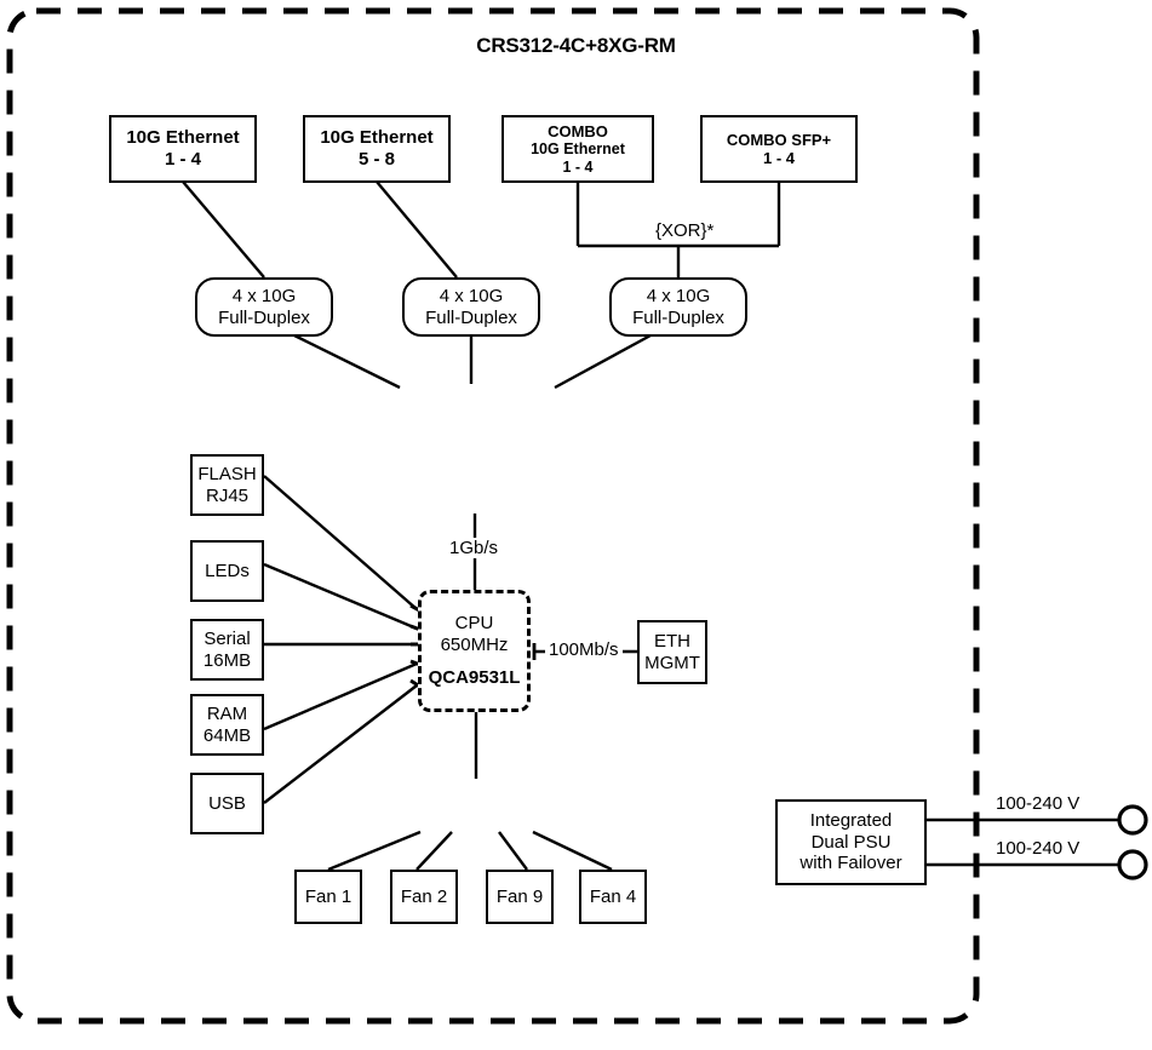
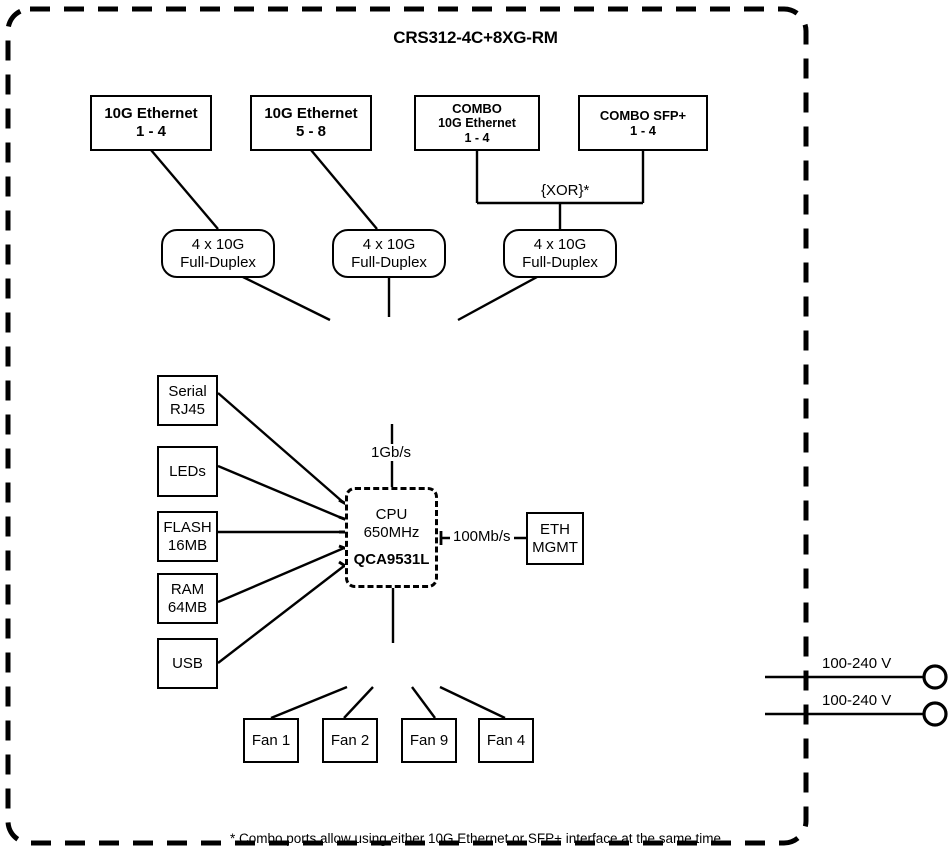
  CRS312-4C+8XG-RM
  10G Ethernet
  1 - 4
  10G Ethernet
  5 - 8
  COMBO
  10G Ethernet
  1 - 4
  COMBO SFP+
  1 - 4
  {XOR}*
  4 x 10G
  Full-Duplex
  4 x 10G
  Full-Duplex
  4 x 10G
  Full-Duplex
  1Gb/s
  CPU
  650MHz
  QCA9531L
  100Mb/s
  ETH
  MGMT
- FLASH
+ Serial
  RJ45
  LEDs
- Serial
+ FLASH
  16MB
  RAM
  64MB
  USB
  Fan 1
  Fan 2
  Fan 9
  Fan 4
- Integrated
- Dual PSU
- with Failover
  100-240 V
  100-240 V
+ * Combo ports allow using either 10G Ethernet or SFP+ interface at the same time
